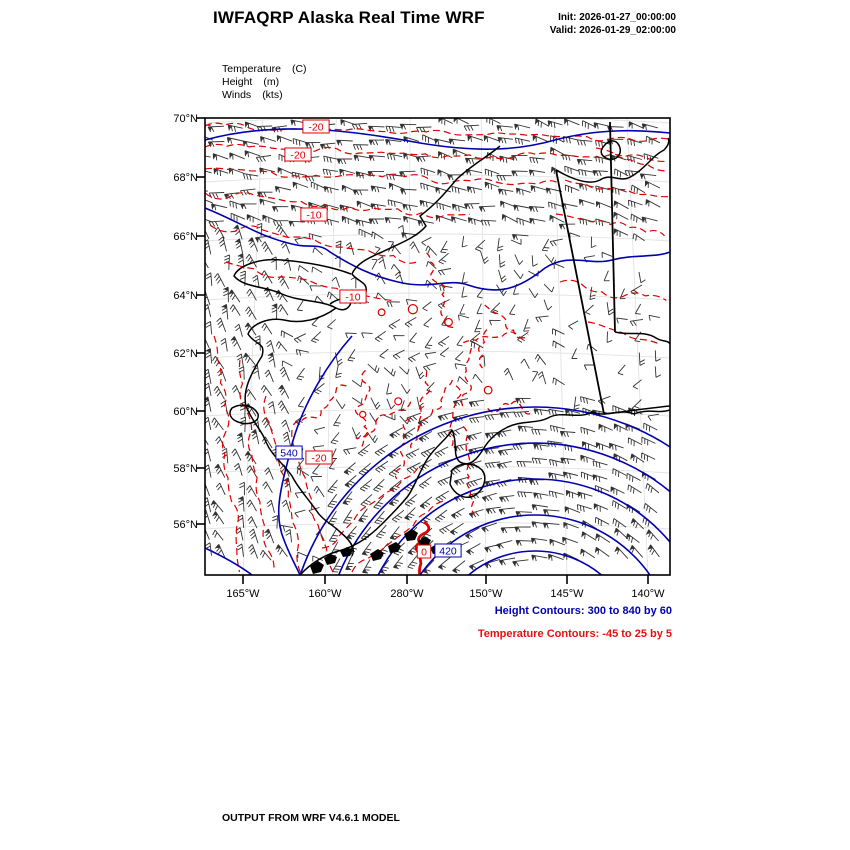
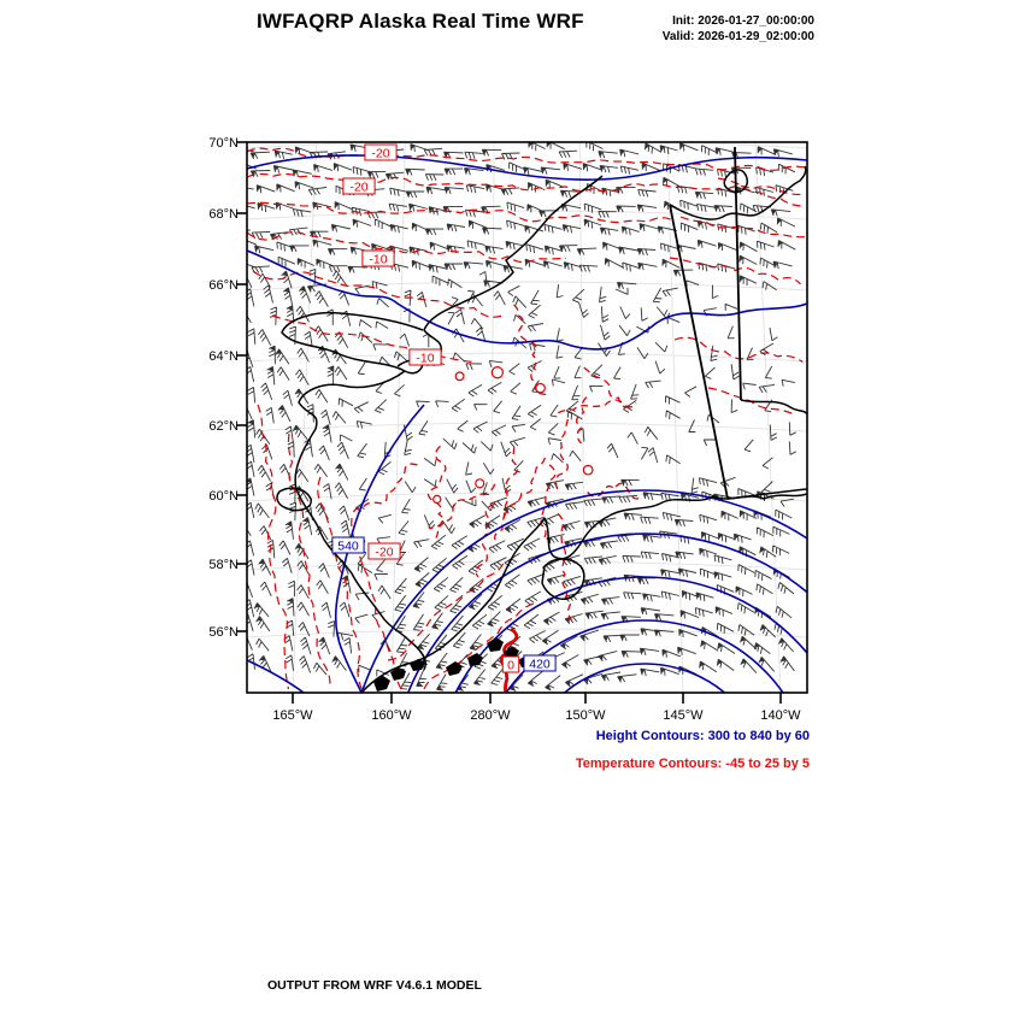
  IWFAQRP Alaska Real Time WRF
  Init: 2026-01-27_00:00:00
  Valid: 2026-01-29_02:00:00
- Temperature (C)
- Height (m)
- Winds (kts)
  70°N
  68°N
  66°N
  64°N
  62°N
  60°N
  58°N
  56°N
  165°W
  160°W
  280°W
  150°W
  145°W
  140°W
  540
  420
  -20
  -20
  -10
  -10
  -20
  0
  Height Contours: 300 to 840 by 60
  Temperature Contours: -45 to 25 by 5
  OUTPUT FROM WRF V4.6.1 MODEL
